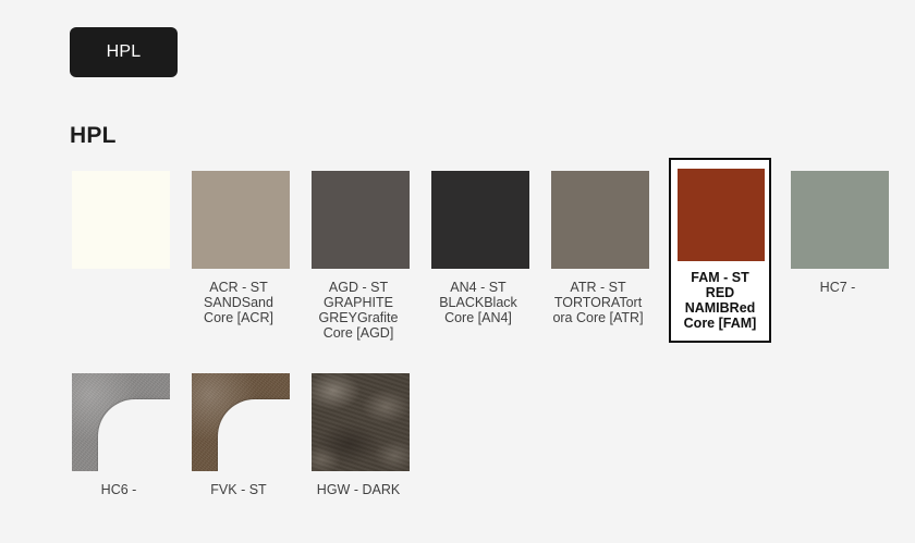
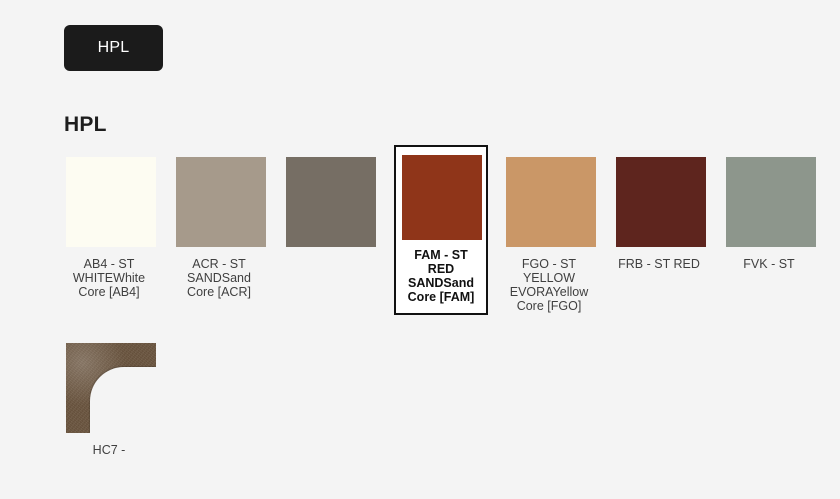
  HPL
  HPL
+ AB4 - ST WHITEWhite Core [AB4]
  ACR - ST SANDSand Core [ACR]
- AGD - ST GRAPHITE GREYGrafite Core [AGD]
- AN4 - ST BLACKBlack Core [AN4]
- ATR - ST TORTORATortora Core [ATR]
- FAM - ST RED NAMIBRed Core [FAM]
+ FAM - ST RED SANDSand Core [FAM]
+ FGO - ST YELLOW EVORAYellow Core [FGO]
+ FRB - ST RED
- HC7 -
+ FVK - ST
- HC6 -
- FVK - ST
+ HC7 -
- HGW - DARK
